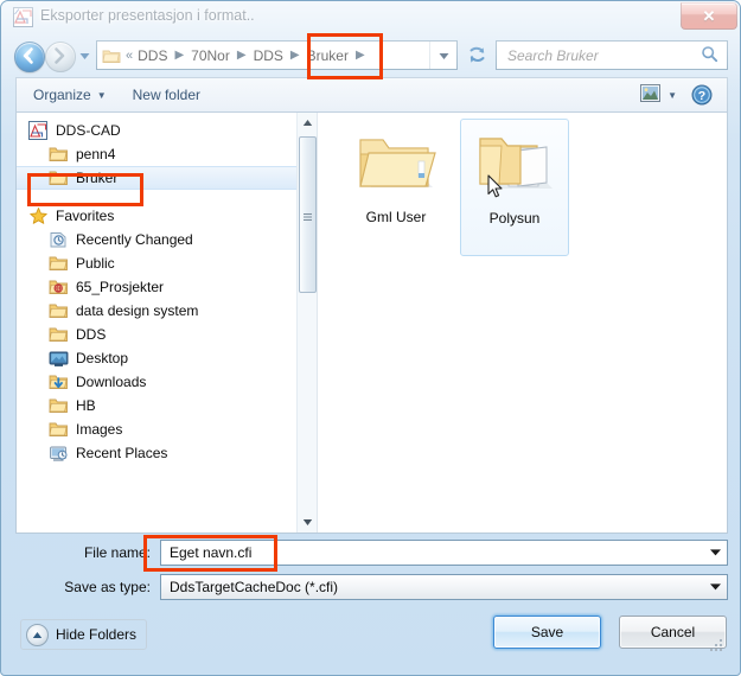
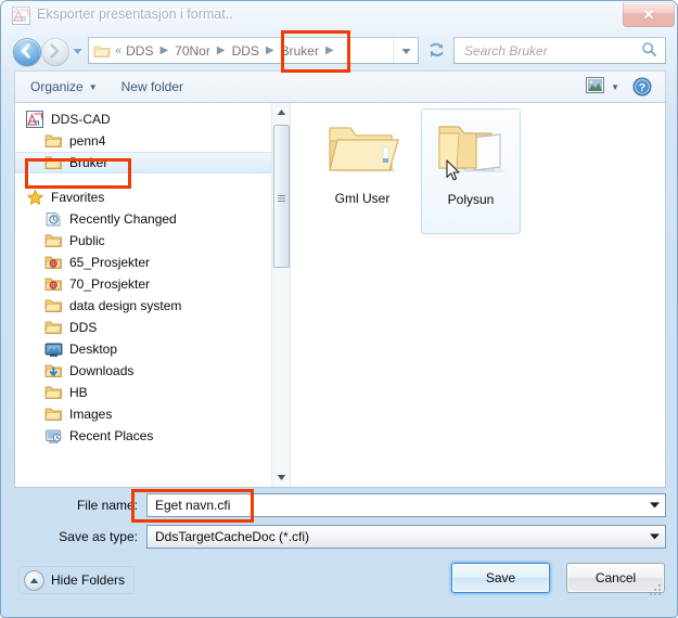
  penn4
  Bruker
  Favorites
  Recently Changed
  Public
  65_Prosjekter
+ 70_Prosjekter
  data design system
  DDS
  Desktop
  Downloads
  HB
  Images
  Recent Places
  Gml User
  Polysun
  File name:
  Eget navn.cfi
  Save as type:
  DdsTargetCacheDoc (*.cfi)
  Hide Folders
  Save
  Cancel
